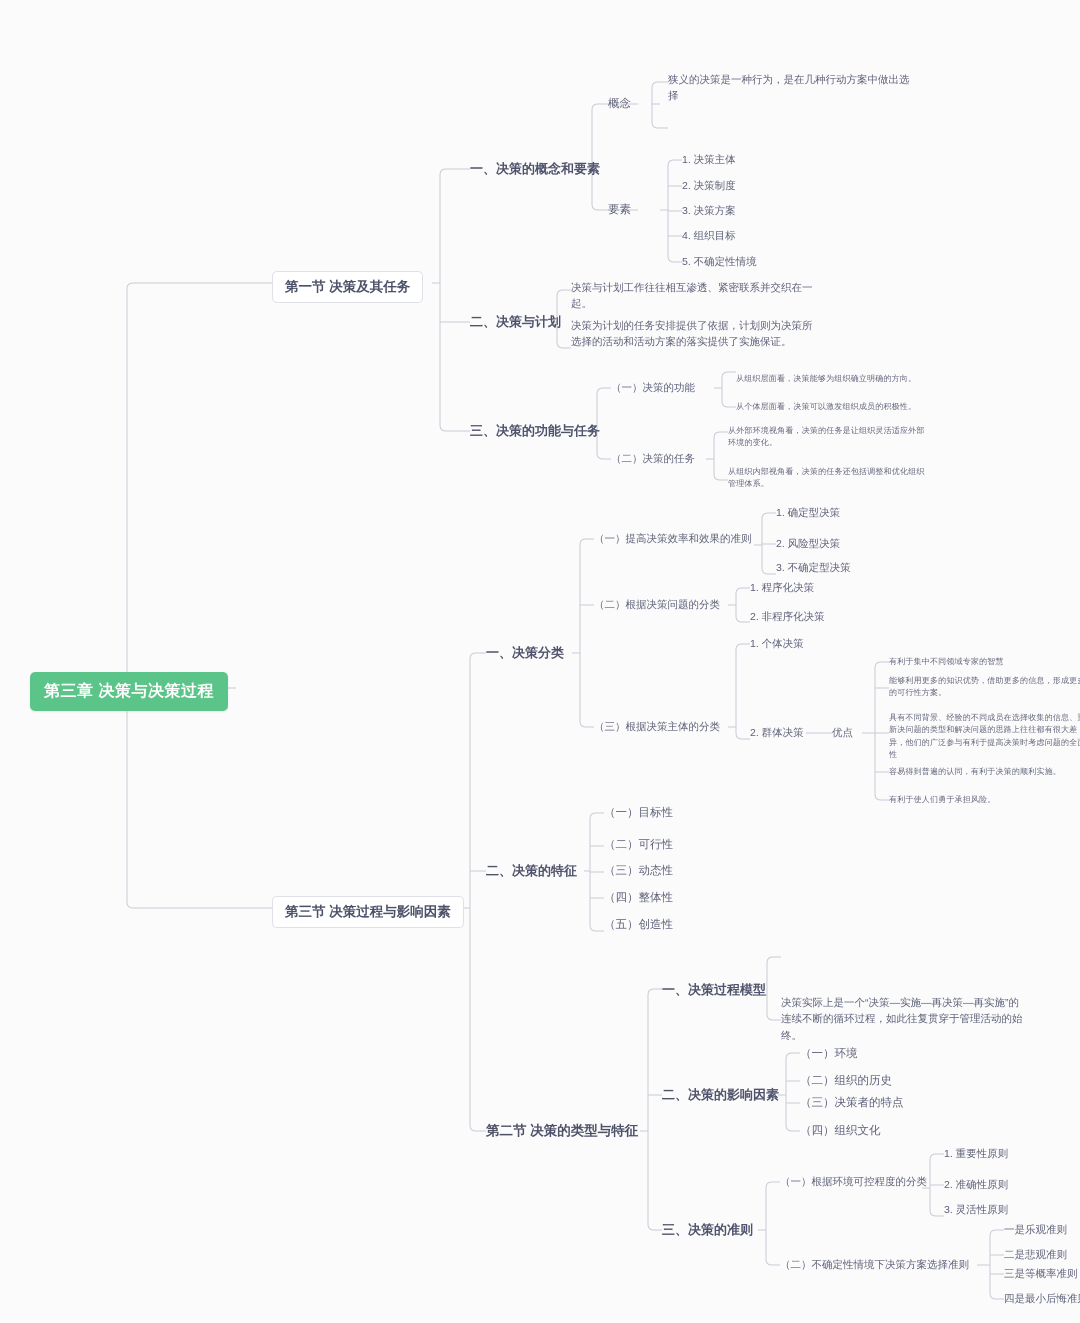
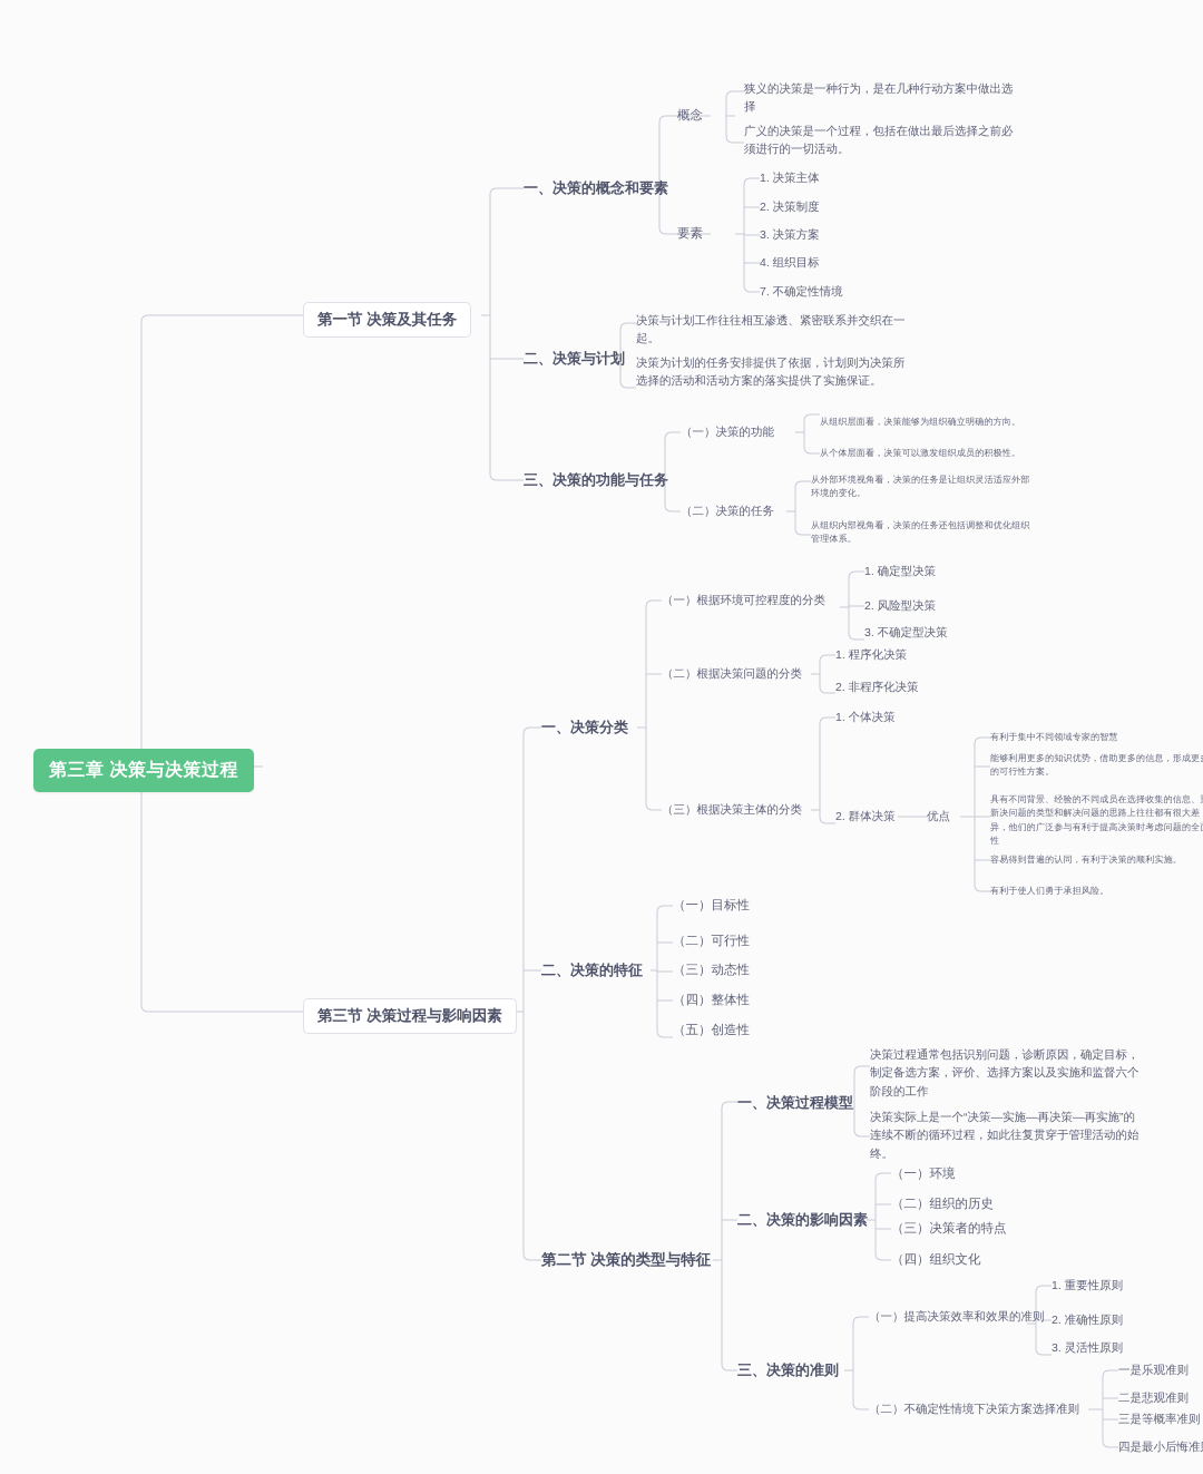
  第三章 决策与决策过程
  第一节 决策及其任务
  一、决策的概念和要素
  概念
  狭义的决策是一种行为，是在几种行动方案中做出选择
+ 广义的决策是一个过程，包括在做出最后选择之前必须进行的一切活动。
  要素
  1. 决策主体
  2. 决策制度
  3. 决策方案
  4. 组织目标
- 5. 不确定性情境
+ 7. 不确定性情境
  二、决策与计划
  决策与计划工作往往相互渗透、紧密联系并交织在一起。
  决策为计划的任务安排提供了依据，计划则为决策所选择的活动和活动方案的落实提供了实施保证。
  三、决策的功能与任务
  （一）决策的功能
  从组织层面看，决策能够为组织确立明确的方向。
  从个体层面看，决策可以激发组织成员的积极性。
  （二）决策的任务
  从外部环境视角看，决策的任务是让组织灵活适应外部环境的变化。
  从组织内部视角看，决策的任务还包括调整和优化组织管理体系。
  第三节 决策过程与影响因素
  一、决策分类
- （一）提高决策效率和效果的准则
+ （一）根据环境可控程度的分类
  1. 确定型决策
  2. 风险型决策
  3. 不确定型决策
  （二）根据决策问题的分类
  1. 程序化决策
  2. 非程序化决策
  （三）根据决策主体的分类
  1. 个体决策
  2. 群体决策
  优点
  有利于集中不同领域专家的智慧
  能够利用更多的知识优势，借助更多的信息，形成更的可行性方案。
  具有不同背景、经验的不同成员在选择收集的信息、新决问题的类型和解决问题的思路上往往都有很大差异，他们的广泛参与有利于提高决策时考虑问题的全性
  容易得到普遍的认同，有利于决策的顺利实施。
  有利于使人们勇于承担风险。
  二、决策的特征
  （一）目标性
  （二）可行性
  （三）动态性
  （四）整体性
  （五）创造性
  第二节 决策的类型与特征
  一、决策过程模型
+ 决策过程通常包括识别问题，诊断原因，确定目标，制定备选方案，评价、选择方案以及实施和监督六个阶段的工作
  决策实际上是一个“决策—实施—再决策—再实施”的连续不断的循环过程，如此往复贯穿于管理活动的始终。
  二、决策的影响因素
  （一）环境
  （二）组织的历史
  （三）决策者的特点
  （四）组织文化
  三、决策的准则
- （一）根据环境可控程度的分类
+ （一）提高决策效率和效果的准则
  1. 重要性原则
  2. 准确性原则
  3. 灵活性原则
  （二）不确定性情境下决策方案选择准则
  一是乐观准则
  二是悲观准则
  三是等概率准则
  四是最小后悔准
